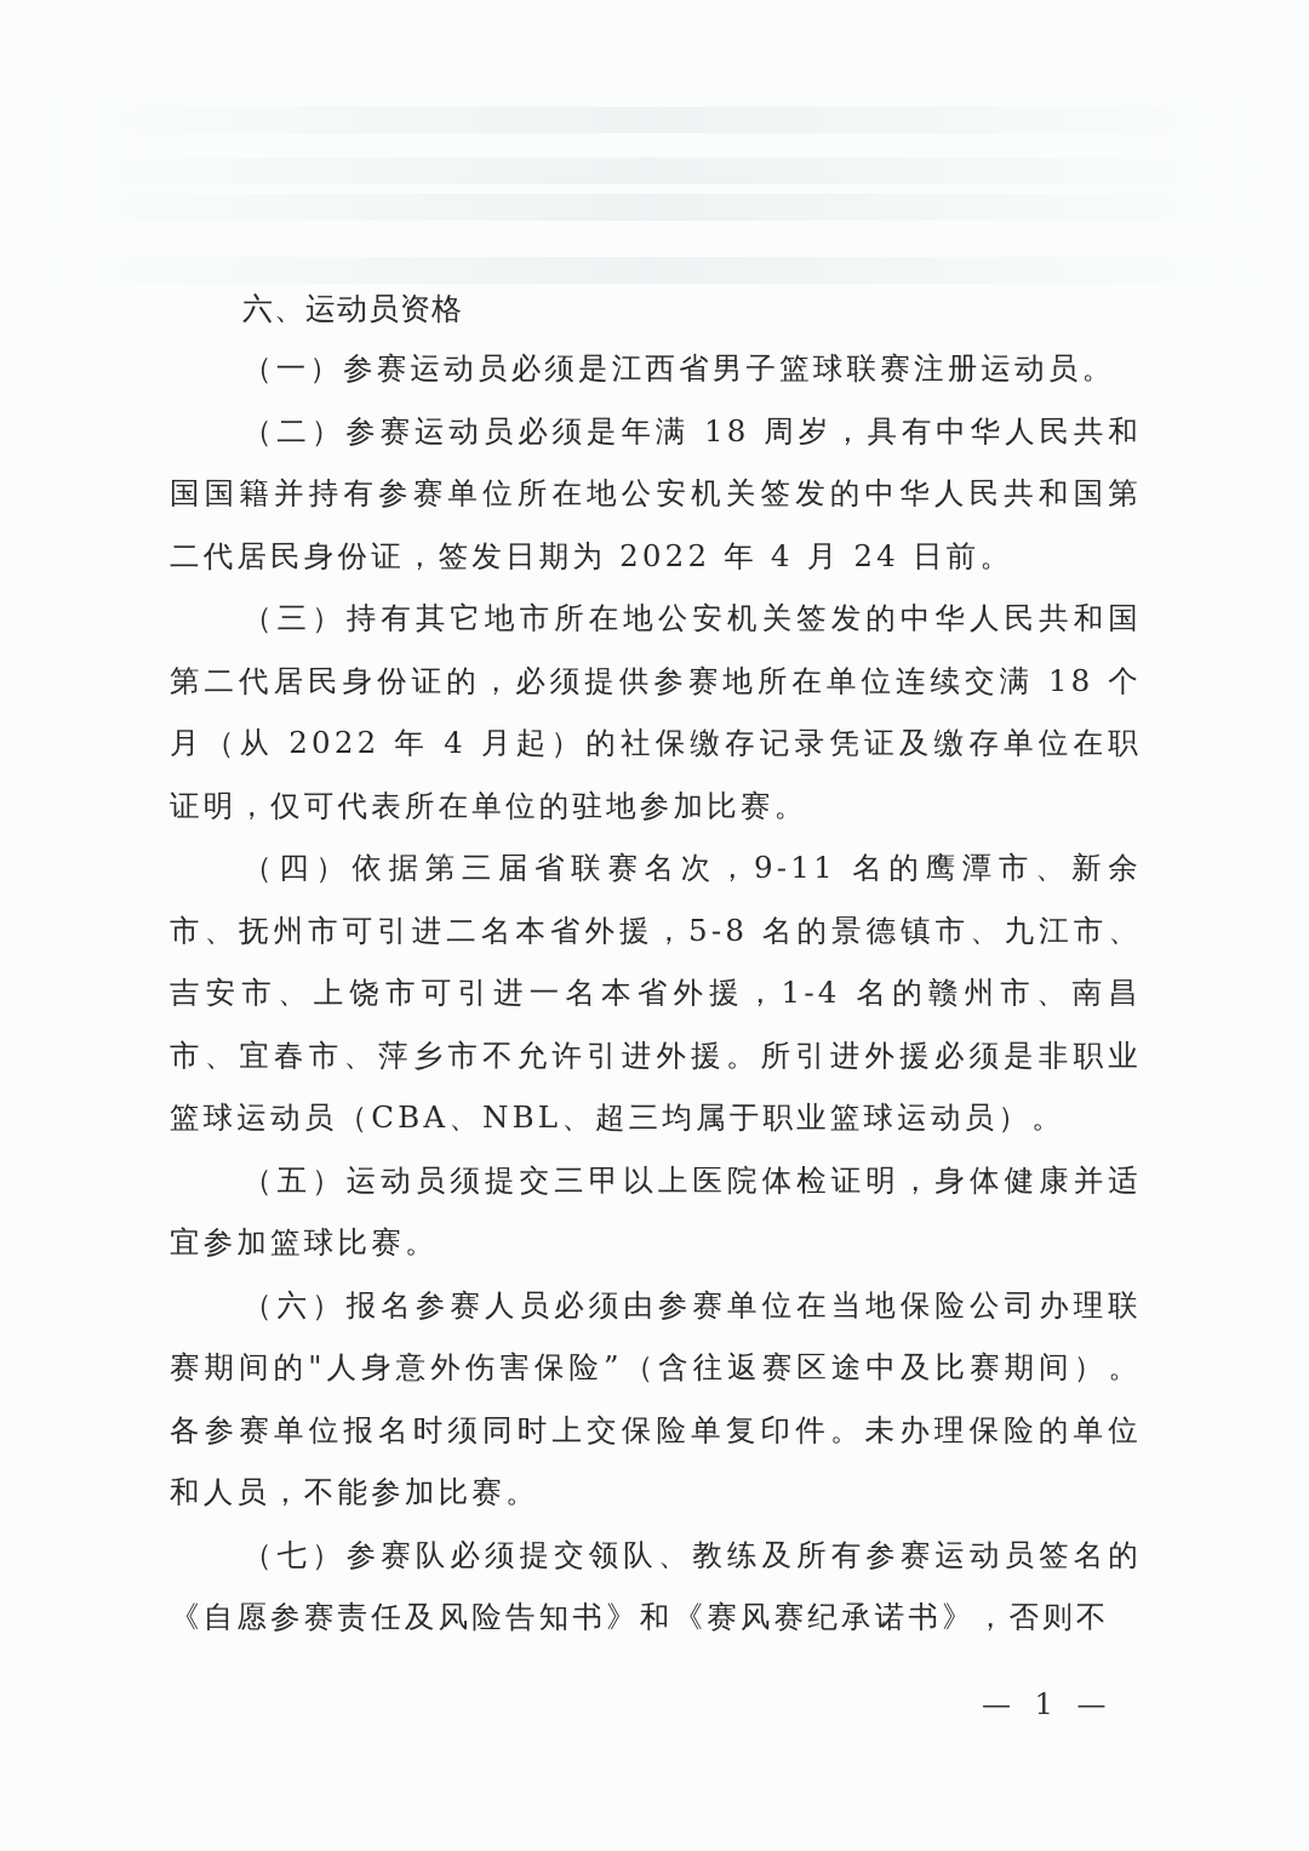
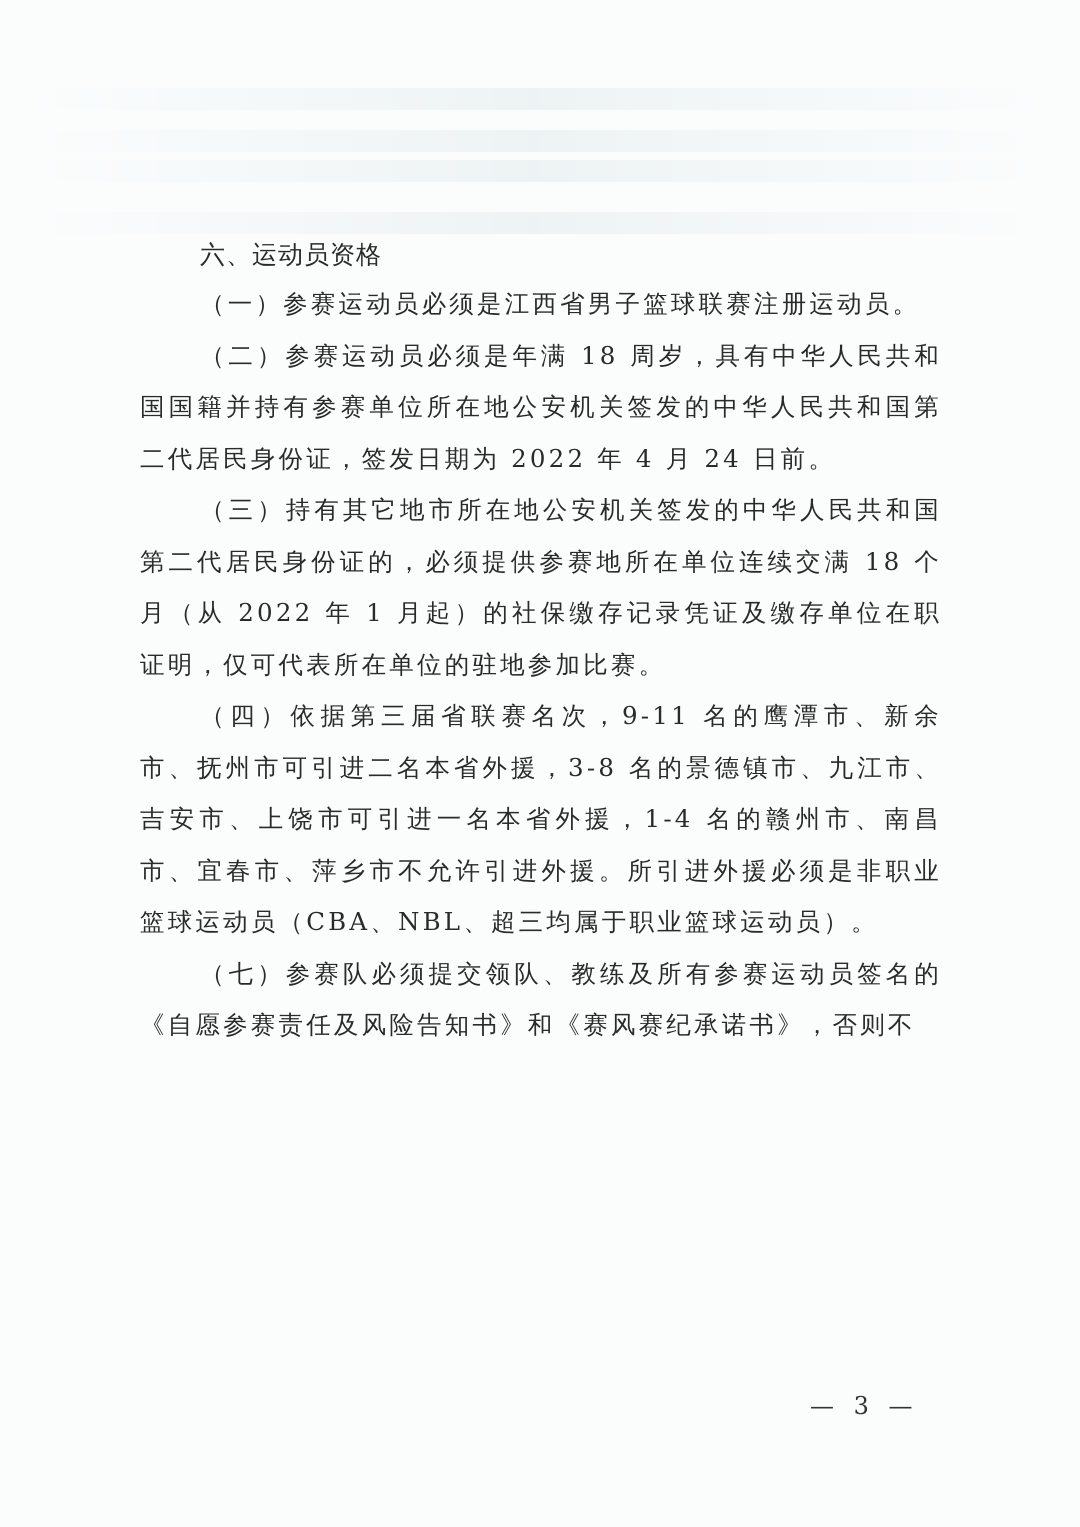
  六、运动员资格
  （一）参赛运动员必须是江西省男子篮球联赛注册运动员。
  （二）参赛运动员必须是年满 18 周岁，具有中华人民共和国国籍并持有参赛单位所在地公安机关签发的中华人民共和国第二代居民身份证，签发日期为 2022 年 4 月 24 日前。
- （三）持有其它地市所在地公安机关签发的中华人民共和国第二代居民身份证的，必须提供参赛地所在单位连续交满 18 个月（从 2022 年 4 月起）的社保缴存记录凭证及缴存单位在职证明，仅可代表所在单位的驻地参加比赛。
+ （三）持有其它地市所在地公安机关签发的中华人民共和国第二代居民身份证的，必须提供参赛地所在单位连续交满 18 个月（从 2022 年 1 月起）的社保缴存记录凭证及缴存单位在职证明，仅可代表所在单位的驻地参加比赛。
- （四）依据第三届省联赛名次，9-11 名的鹰潭市、新余市、抚州市可引进二名本省外援，5-8 名的景德镇市、九江市、吉安市、上饶市可引进一名本省外援，1-4 名的赣州市、南昌市、宜春市、萍乡市不允许引进外援。所引进外援必须是非职业篮球运动员（CBA、NBL、超三均属于职业篮球运动员）。
+ （四）依据第三届省联赛名次，9-11 名的鹰潭市、新余市、抚州市可引进二名本省外援，3-8 名的景德镇市、九江市、吉安市、上饶市可引进一名本省外援，1-4 名的赣州市、南昌市、宜春市、萍乡市不允许引进外援。所引进外援必须是非职业篮球运动员（CBA、NBL、超三均属于职业篮球运动员）。
- （五）运动员须提交三甲以上医院体检证明，身体健康并适宜参加篮球比赛。
- （六）报名参赛人员必须由参赛单位在当地保险公司办理联赛期间的"人身意外伤害保险”（含往返赛区途中及比赛期间）。各参赛单位报名时须同时上交保险单复印件。未办理保险的单位和人员，不能参加比赛。
  （七）参赛队必须提交领队、教练及所有参赛运动员签名的《自愿参赛责任及风险告知书》和《赛风赛纪承诺书》，否则不
- — 1 —
+ — 3 —
